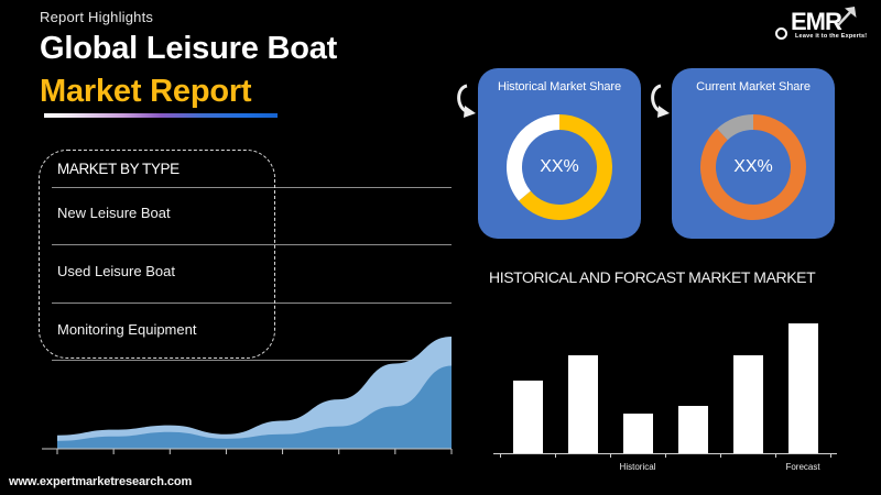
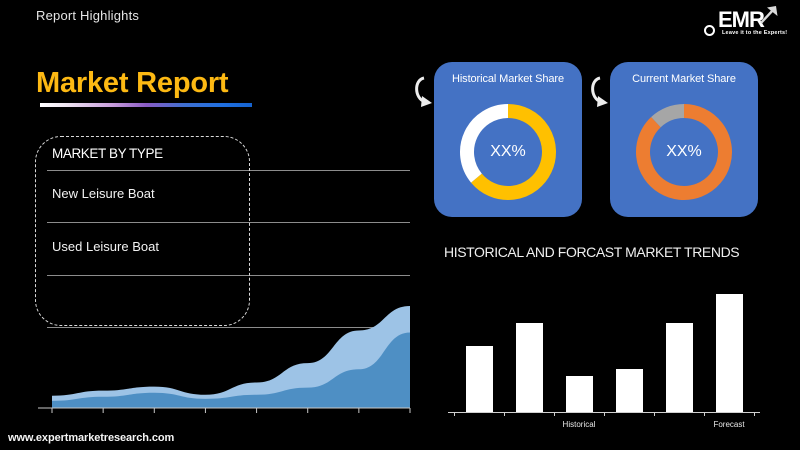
  Report Highlights
- Global Leisure Boat
  Market Report
  EMR
  MARKET BY TYPE
  New Leisure Boat
  Used Leisure Boat
- Monitoring Equipment
  Historical Market Share
  XX%
  Current Market Share
  XX%
- HISTORICAL AND FORCAST MARKET MARKET
+ HISTORICAL AND FORCAST MARKET TRENDS
  Historical
  Forecast
  www.expertmarketresearch.com
